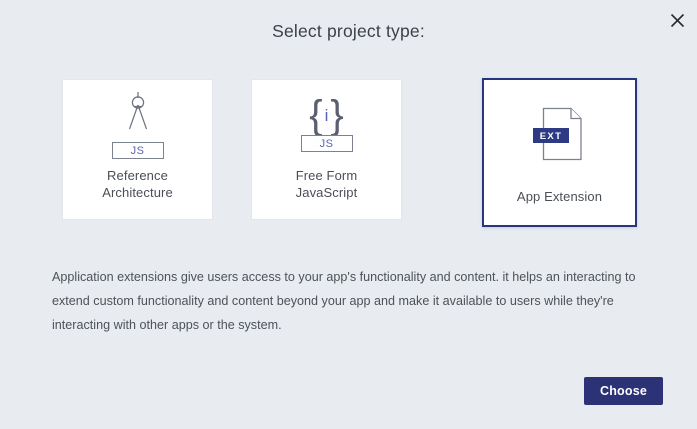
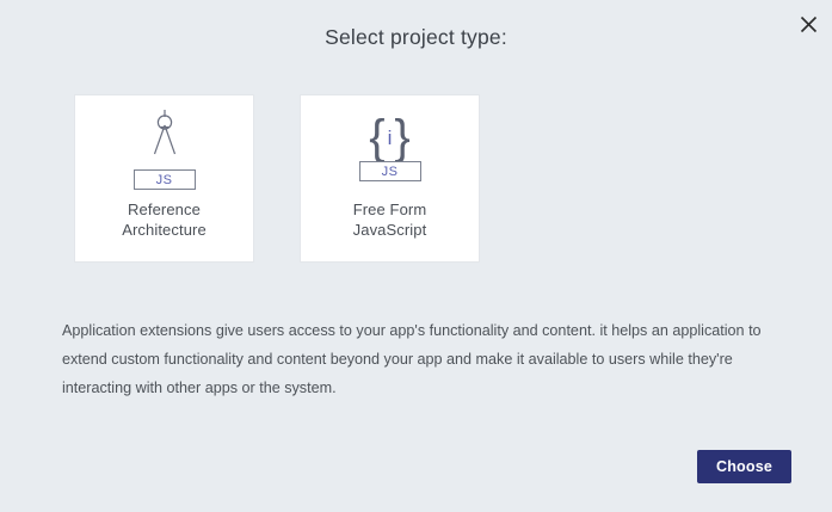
  Select project type:
  JS
  Reference
  Architecture
  {
  i
  }
  JS
  Free Form
  JavaScript
- EXT
- App Extension
- Application extensions give users access to your app's functionality and content. it helps an interacting to extend custom functionality and content beyond your app and make it available to users while they're interacting with other apps or the system.
+ Application extensions give users access to your app's functionality and content. it helps an application to extend custom functionality and content beyond your app and make it available to users while they're interacting with other apps or the system.
  Choose
